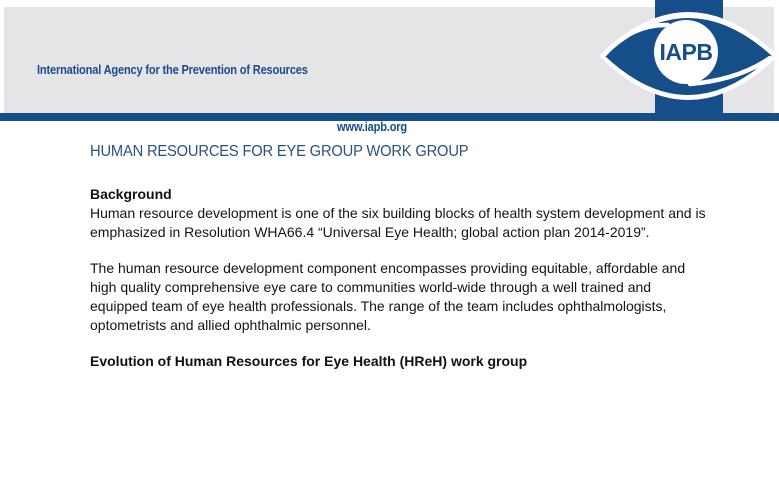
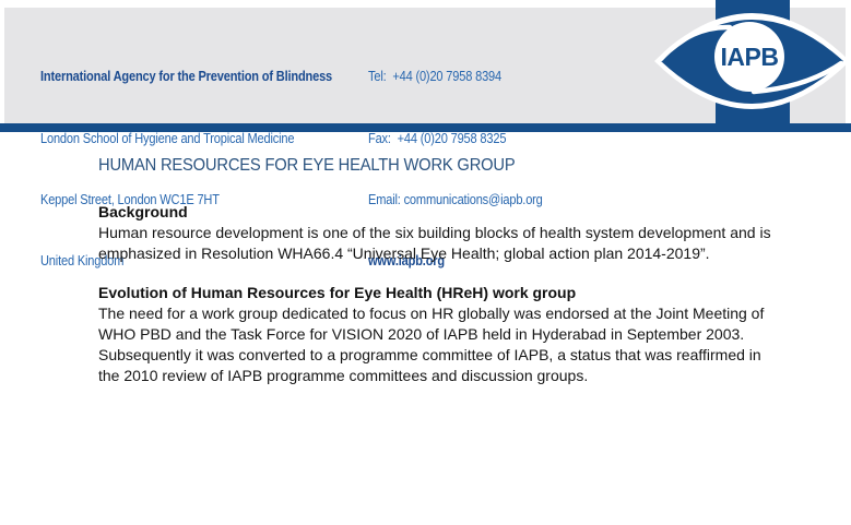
- International Agency for the Prevention of Resources
+ International Agency for the Prevention of Blindness
+ London School of Hygiene and Tropical Medicine
+ Keppel Street, London WC1E 7HT
+ United Kingdom
+ Tel: +44 (0)20 7958 8394
+ Fax: +44 (0)20 7958 8325
+ Email: communications@iapb.org
  www.iapb.org
  IAPB
- HUMAN RESOURCES FOR EYE GROUP WORK GROUP
+ HUMAN RESOURCES FOR EYE HEALTH WORK GROUP
  Background
  Human resource development is one of the six building blocks of health system development and is emphasized in Resolution WHA66.4 “Universal Eye Health; global action plan 2014-2019”.
- The human resource development component encompasses providing equitable, affordable and high quality comprehensive eye care to communities world-wide through a well trained and equipped team of eye health professionals. The range of the team includes ophthalmologists, optometrists and allied ophthalmic personnel.
  Evolution of Human Resources for Eye Health (HReH) work group
+ The need for a work group dedicated to focus on HR globally was endorsed at the Joint Meeting of WHO PBD and the Task Force for VISION 2020 of IAPB held in Hyderabad in September 2003. Subsequently it was converted to a programme committee of IAPB, a status that was reaffirmed in the 2010 review of IAPB programme committees and discussion groups.
